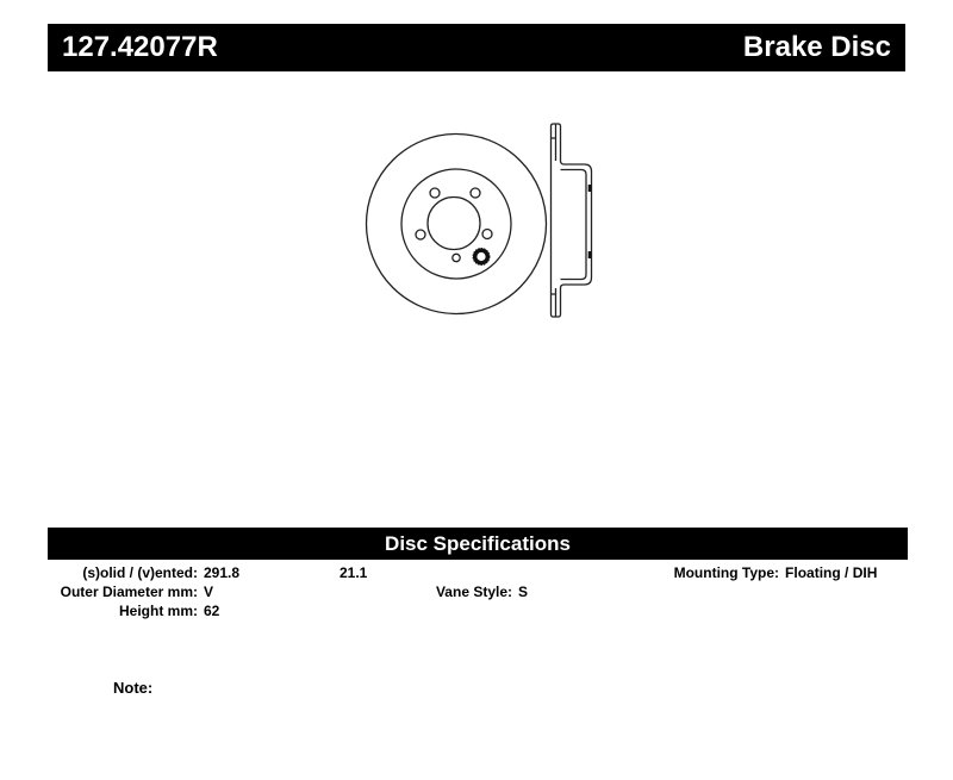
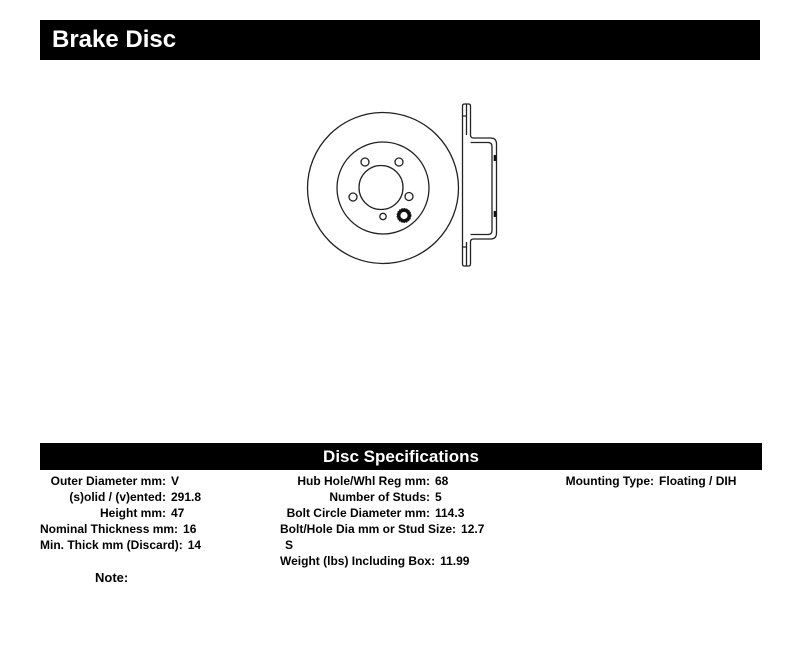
- 127.42077R
  Brake Disc
  Disc Specifications
- (s)olid / (v)ented:
+ Outer Diameter mm:
- 291.8
+ V
- Outer Diameter mm:
+ (s)olid / (v)ented:
- V
+ 291.8
  Height mm:
- 62
+ 47
+ Nominal Thickness mm:
+ 16
+ Min. Thick mm (Discard):
+ 14
+ Hub Hole/Whl Reg mm:
+ 68
+ Number of Studs:
+ 5
+ Bolt Circle Diameter mm:
+ 114.3
+ Bolt/Hole Dia mm or Stud Size:
- 21.1
+ 12.7
- Vane Style:
  S
+ Weight (lbs) Including Box:
+ 11.99
  Mounting Type:
  Floating / DIH
  Note:
